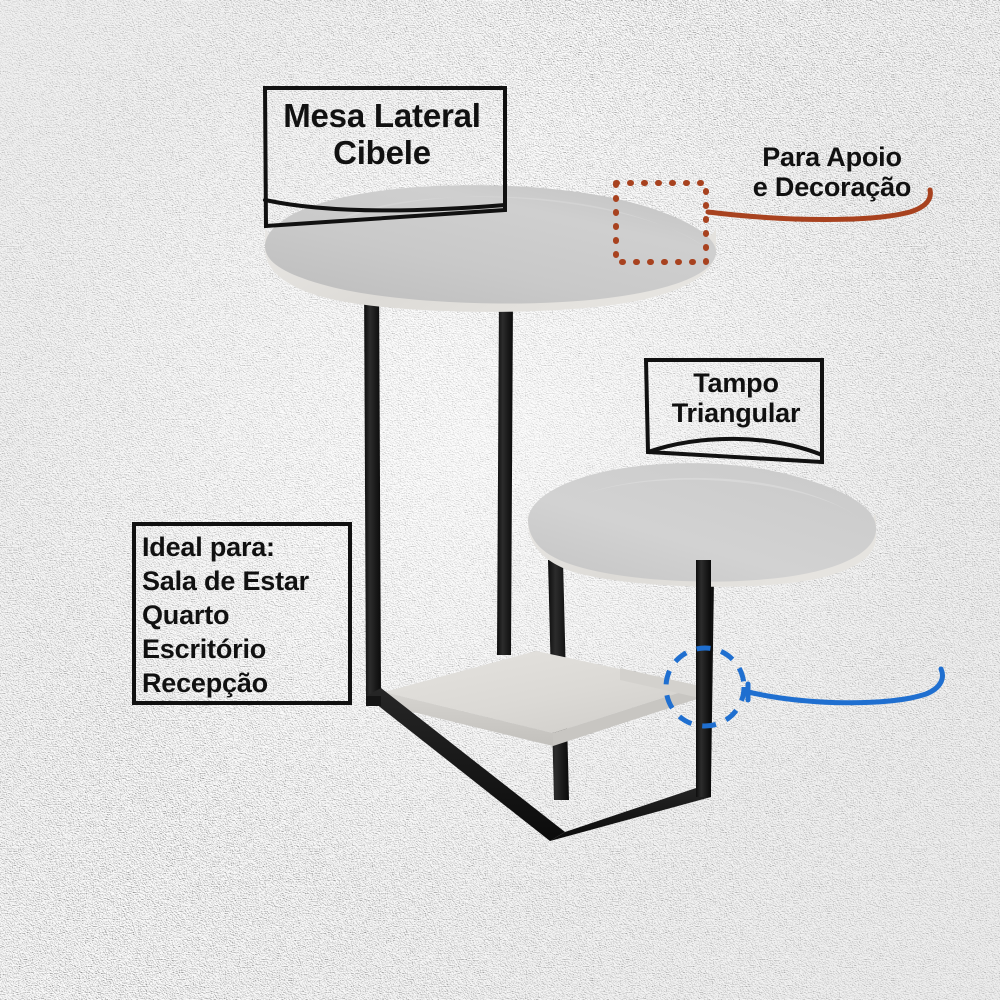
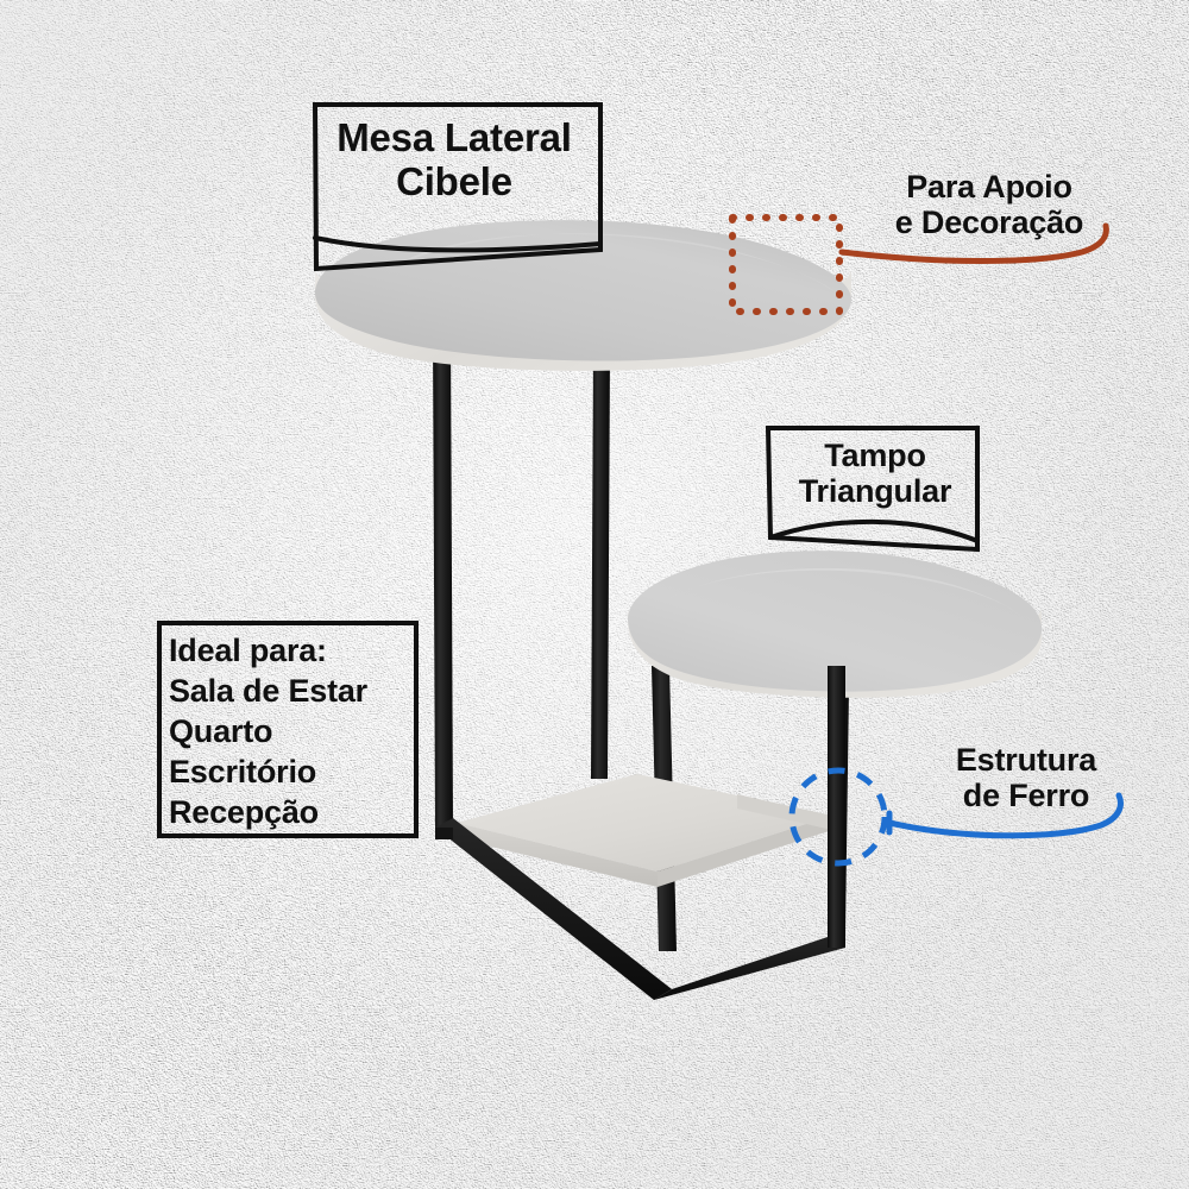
  Mesa Lateral
  Cibele
  Para Apoio
  e Decoração
  Tampo
  Triangular
  Ideal para:
  Sala de Estar
  Quarto
  Escritório
  Recepção
+ Estrutura
+ de Ferro
